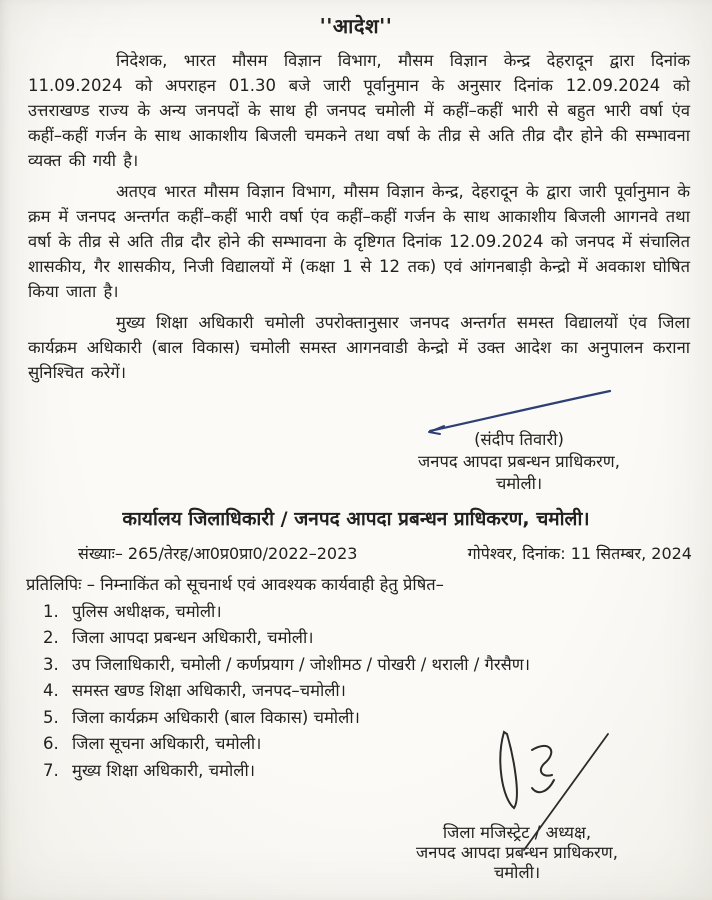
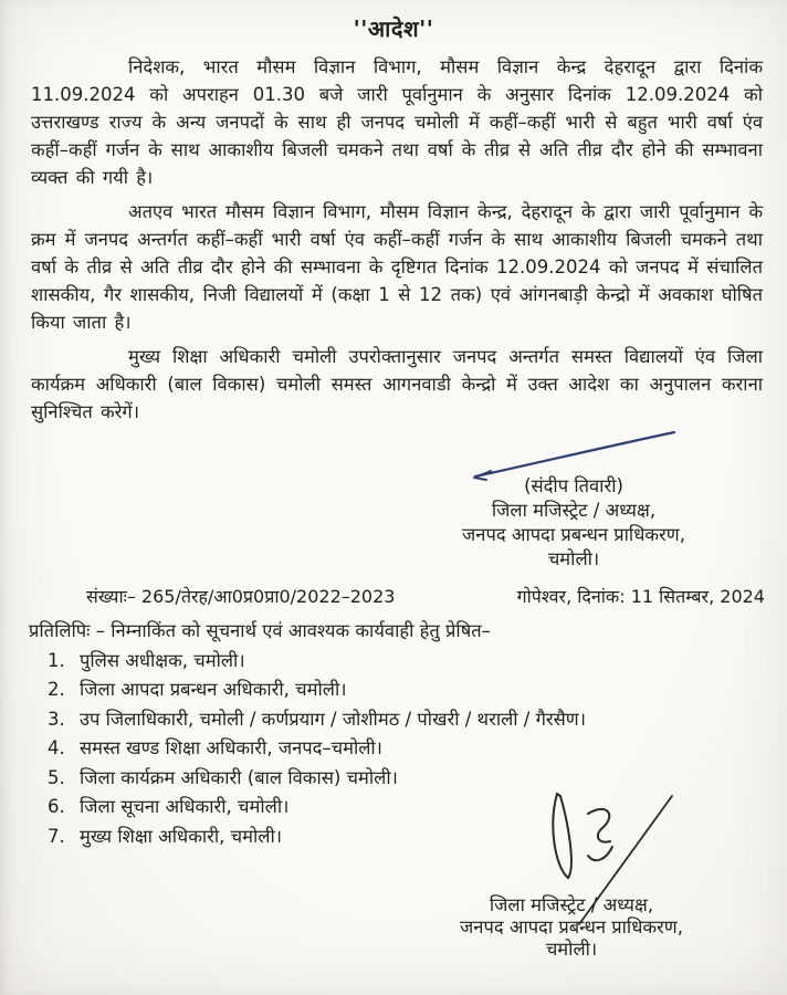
  ''आदेश''
  निदेशक, भारत मौसम विज्ञान विभाग, मौसम विज्ञान केन्द्र देहरादून द्वारा दिनांक 11.09.2024 को अपराहन 01.30 बजे जारी पूर्वानुमान के अनुसार दिनांक 12.09.2024 को उत्तराखण्ड राज्य के अन्य जनपदों के साथ ही जनपद चमोली में कहीं–कहीं भारी से बहुत भारी वर्षा एंव कहीं–कहीं गर्जन के साथ आकाशीय बिजली चमकने तथा वर्षा के तीव्र से अति तीव्र दौर होने की सम्भावना व्यक्त की गयी है।
- अतएव भारत मौसम विज्ञान विभाग, मौसम विज्ञान केन्द्र, देहरादून के द्वारा जारी पूर्वानुमान के क्रम में जनपद अन्तर्गत कहीं–कहीं भारी वर्षा एंव कहीं–कहीं गर्जन के साथ आकाशीय बिजली आगनवे तथा वर्षा के तीव्र से अति तीव्र दौर होने की सम्भावना के दृष्टिगत दिनांक 12.09.2024 को जनपद में संचालित शासकीय, गैर शासकीय, निजी विद्यालयों में (कक्षा 1 से 12 तक) एवं आंगनबाड़ी केन्द्रो में अवकाश घोषित किया जाता है।
+ अतएव भारत मौसम विज्ञान विभाग, मौसम विज्ञान केन्द्र, देहरादून के द्वारा जारी पूर्वानुमान के क्रम में जनपद अन्तर्गत कहीं–कहीं भारी वर्षा एंव कहीं–कहीं गर्जन के साथ आकाशीय बिजली चमकने तथा वर्षा के तीव्र से अति तीव्र दौर होने की सम्भावना के दृष्टिगत दिनांक 12.09.2024 को जनपद में संचालित शासकीय, गैर शासकीय, निजी विद्यालयों में (कक्षा 1 से 12 तक) एवं आंगनबाड़ी केन्द्रो में अवकाश घोषित किया जाता है।
  मुख्य शिक्षा अधिकारी चमोली उपरोक्तानुसार जनपद अन्तर्गत समस्त विद्यालयों एंव जिला कार्यक्रम अधिकारी (बाल विकास) चमोली समस्त आगनवाडी केन्द्रो में उक्त आदेश का अनुपालन कराना सुनिश्चित करेगें।
  (संदीप तिवारी)
+ जिला मजिस्ट्रेट / अध्यक्ष,
  जनपद आपदा प्रबन्धन प्राधिकरण,
  चमोली।
- कार्यालय जिलाधिकारी / जनपद आपदा प्रबन्धन प्राधिकरण, चमोली।
  संख्याः– 265/तेरह/आ0प्र0प्रा0/2022–2023
  गोपेश्वर, दिनांक: 11 सितम्बर, 2024
  प्रतिलिपिः – निम्नाकिंत को सूचनार्थ एवं आवश्यक कार्यवाही हेतु प्रेषित–
  पुलिस अधीक्षक, चमोली।
  जिला आपदा प्रबन्धन अधिकारी, चमोली।
  उप जिलाधिकारी, चमोली / कर्णप्रयाग / जोशीमठ / पोखरी / थराली / गैरसैण।
  समस्त खण्ड शिक्षा अधिकारी, जनपद–चमोली।
  जिला कार्यक्रम अधिकारी (बाल विकास) चमोली।
  जिला सूचना अधिकारी, चमोली।
  मुख्य शिक्षा अधिकारी, चमोली।
  जिला मजिस्ट्रेट अध्यक्ष,
  जनपद आपदा प्रबन्धन प्राधिकरण,
  चमोली।
